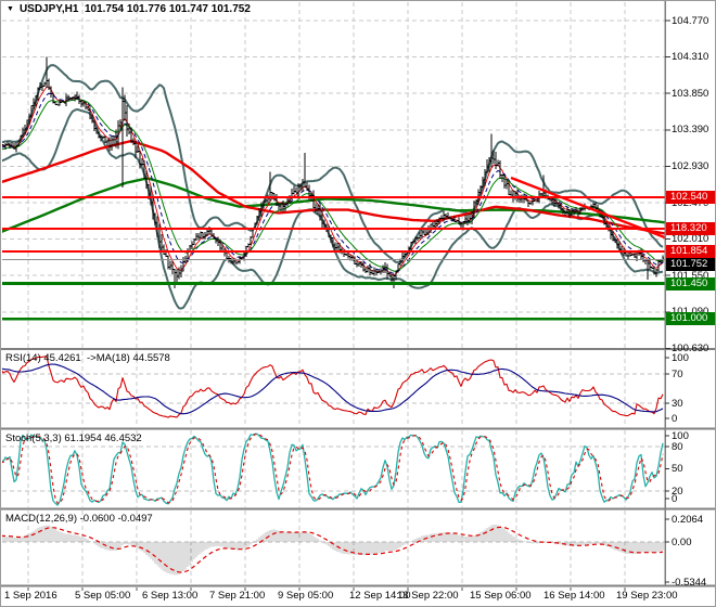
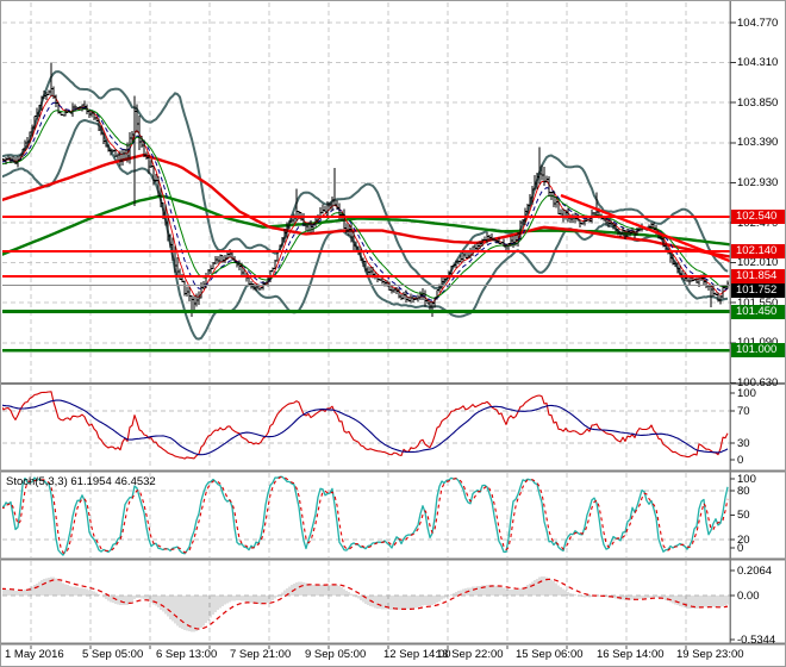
- USDJPY,H1 101.754 101.776 101.747 101.752
- RSI(14) 45.4261 ->MA(18) 44.5578
  Stoch(5,3,3) 61.1954 46.4532
- MACD(12,26,9) -0.0600 -0.0497
  104.770
  104.310
  103.850
  103.390
  102.930
  102.010
  101.550
  100.630
  100
  70
  30
  0
  100
  80
  50
  20
  0
  0.2064
  0.00
  -0.5344
  102.540
- 118.320
+ 102.140
  101.854
  101.752
  101.450
  101.000
- 1 Sep 2016
+ 1 May 2016
  5 Sep 05:00
  6 Sep 13:00
  7 Sep 21:00
  9 Sep 05:00
  12 Sep 14:00
  13 Sep 22:00
  15 Sep 06:00
  16 Sep 14:00
  19 Sep 23:00
